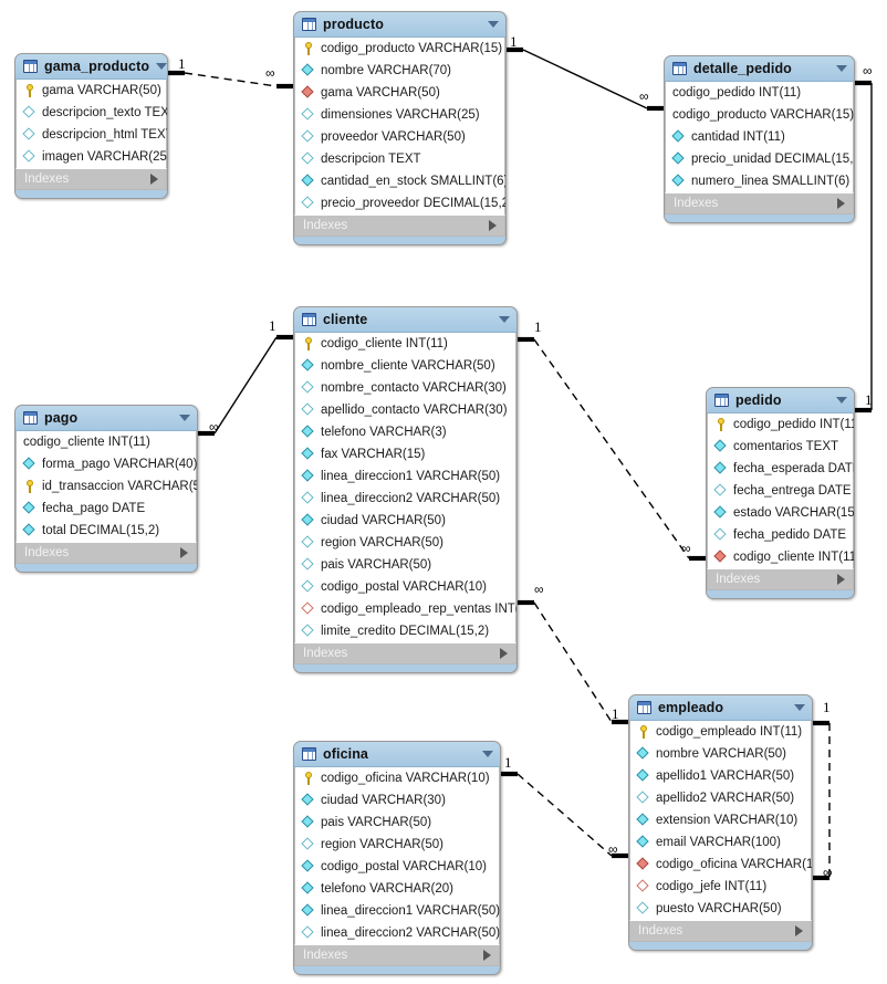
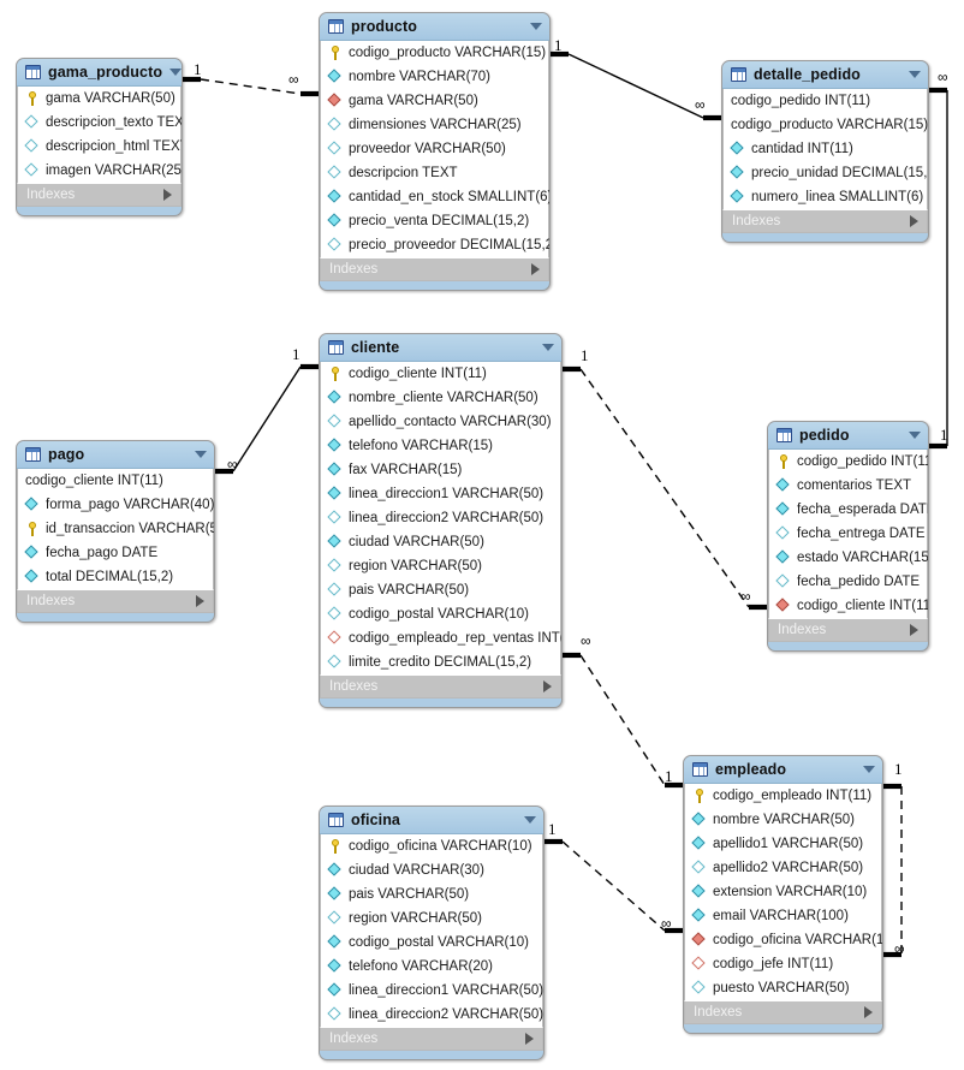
  1
  ∞
  1
  ∞
  ∞
  1
  1
  ∞
  1
  ∞
  ∞
  1
  1
  ∞
  1
  ∞
  gama_producto
  gama VARCHAR(50)
  descripcion_texto TEX
  descripcion_html TEX
  imagen VARCHAR(25
  Indexes
  producto
  codigo_producto VARCHAR(15)
  nombre VARCHAR(70)
  gama VARCHAR(50)
  dimensiones VARCHAR(25)
  proveedor VARCHAR(50)
  descripcion TEXT
  cantidad_en_stock SMALLINT(6
+ precio_venta DECIMAL(15,2)
  precio_proveedor DECIMAL(15,2
  Indexes
  detalle_pedido
  codigo_pedido INT(11)
  codigo_producto VARCHAR(15)
  cantidad INT(11)
  precio_unidad DECIMAL(15,
  numero_linea SMALLINT(6)
  Indexes
  cliente
  codigo_cliente INT(11)
  nombre_cliente VARCHAR(50)
- nombre_contacto VARCHAR(30)
  apellido_contacto VARCHAR(30)
- telefono VARCHAR(3)
+ telefono VARCHAR(15)
  fax VARCHAR(15)
  linea_direccion1 VARCHAR(50)
  linea_direccion2 VARCHAR(50)
  ciudad VARCHAR(50)
  region VARCHAR(50)
  pais VARCHAR(50)
  codigo_postal VARCHAR(10)
  codigo_empleado_rep_ventas INT
  limite_credito DECIMAL(15,2)
  Indexes
  pago
  codigo_cliente INT(11)
  forma_pago VARCHAR(40)
  id_transaccion VARCHAR(5
  fecha_pago DATE
  total DECIMAL(15,2)
  Indexes
  pedido
  codigo_pedido INT(1
  comentarios TEXT
  fecha_esperada DAT
  fecha_entrega DATE
  estado VARCHAR(15
  fecha_pedido DATE
  codigo_cliente INT(11
  Indexes
  empleado
  codigo_empleado INT(11)
  nombre VARCHAR(50)
  apellido1 VARCHAR(50)
  apellido2 VARCHAR(50)
  extension VARCHAR(10)
  email VARCHAR(100)
  codigo_oficina VARCHAR(1
  codigo_jefe INT(11)
  puesto VARCHAR(50)
  Indexes
  oficina
  codigo_oficina VARCHAR(10)
  ciudad VARCHAR(30)
  pais VARCHAR(50)
  region VARCHAR(50)
  codigo_postal VARCHAR(10)
  telefono VARCHAR(20)
  linea_direccion1 VARCHAR(50)
  linea_direccion2 VARCHAR(50)
  Indexes
